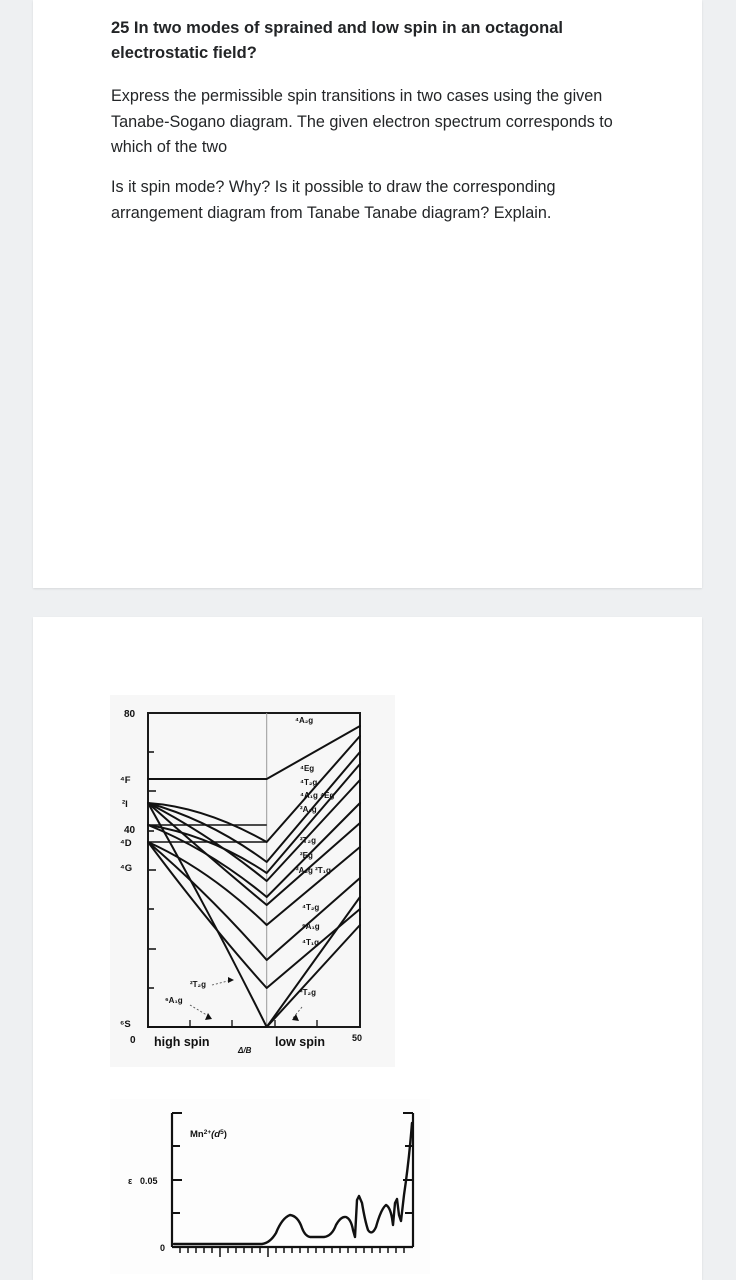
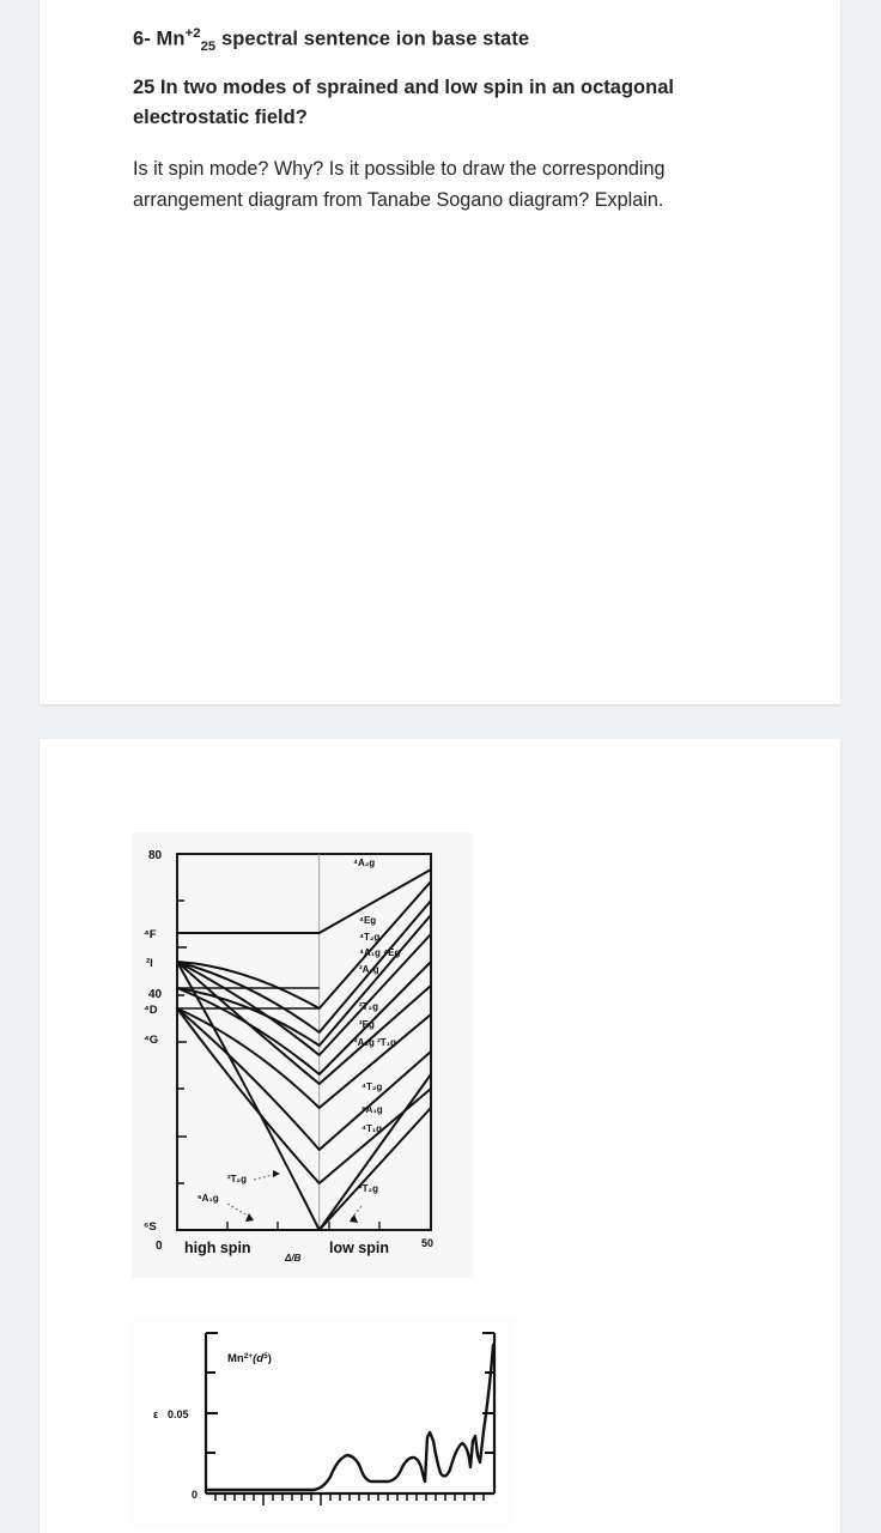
+ 6- Mn+225 spectral sentence ion base state
  25 In two modes of sprained and low spin in an octagonal electrostatic field?
- Express the permissible spin transitions in two cases using the given Tanabe-Sogano diagram. The given electron spectrum corresponds to which of the two
- Is it spin mode? Why? Is it possible to draw the corresponding arrangement diagram from Tanabe Tanabe diagram? Explain.
+ Is it spin mode? Why? Is it possible to draw the corresponding arrangement diagram from Tanabe Sogano diagram? Explain.
  80
  40
  0
  ⁴F
  ²I
  ⁴D
  ⁴G
  ⁶S
  ⁴A₂g
  ⁴Eg
  ⁴T₂g
  ⁴A₁g ⁴Eg
  ²A₁g
  ²T₂g
  ²Eg
  ²A₂g ²T₁g
  ⁴T₂g
  ⁶A₁g
  ⁴T₁g
  ²T₂g
  ⁶A₁g
  ²T₂g
  high spin
  low spin
  Δ/B
  50
  ε
  0.05
  0
